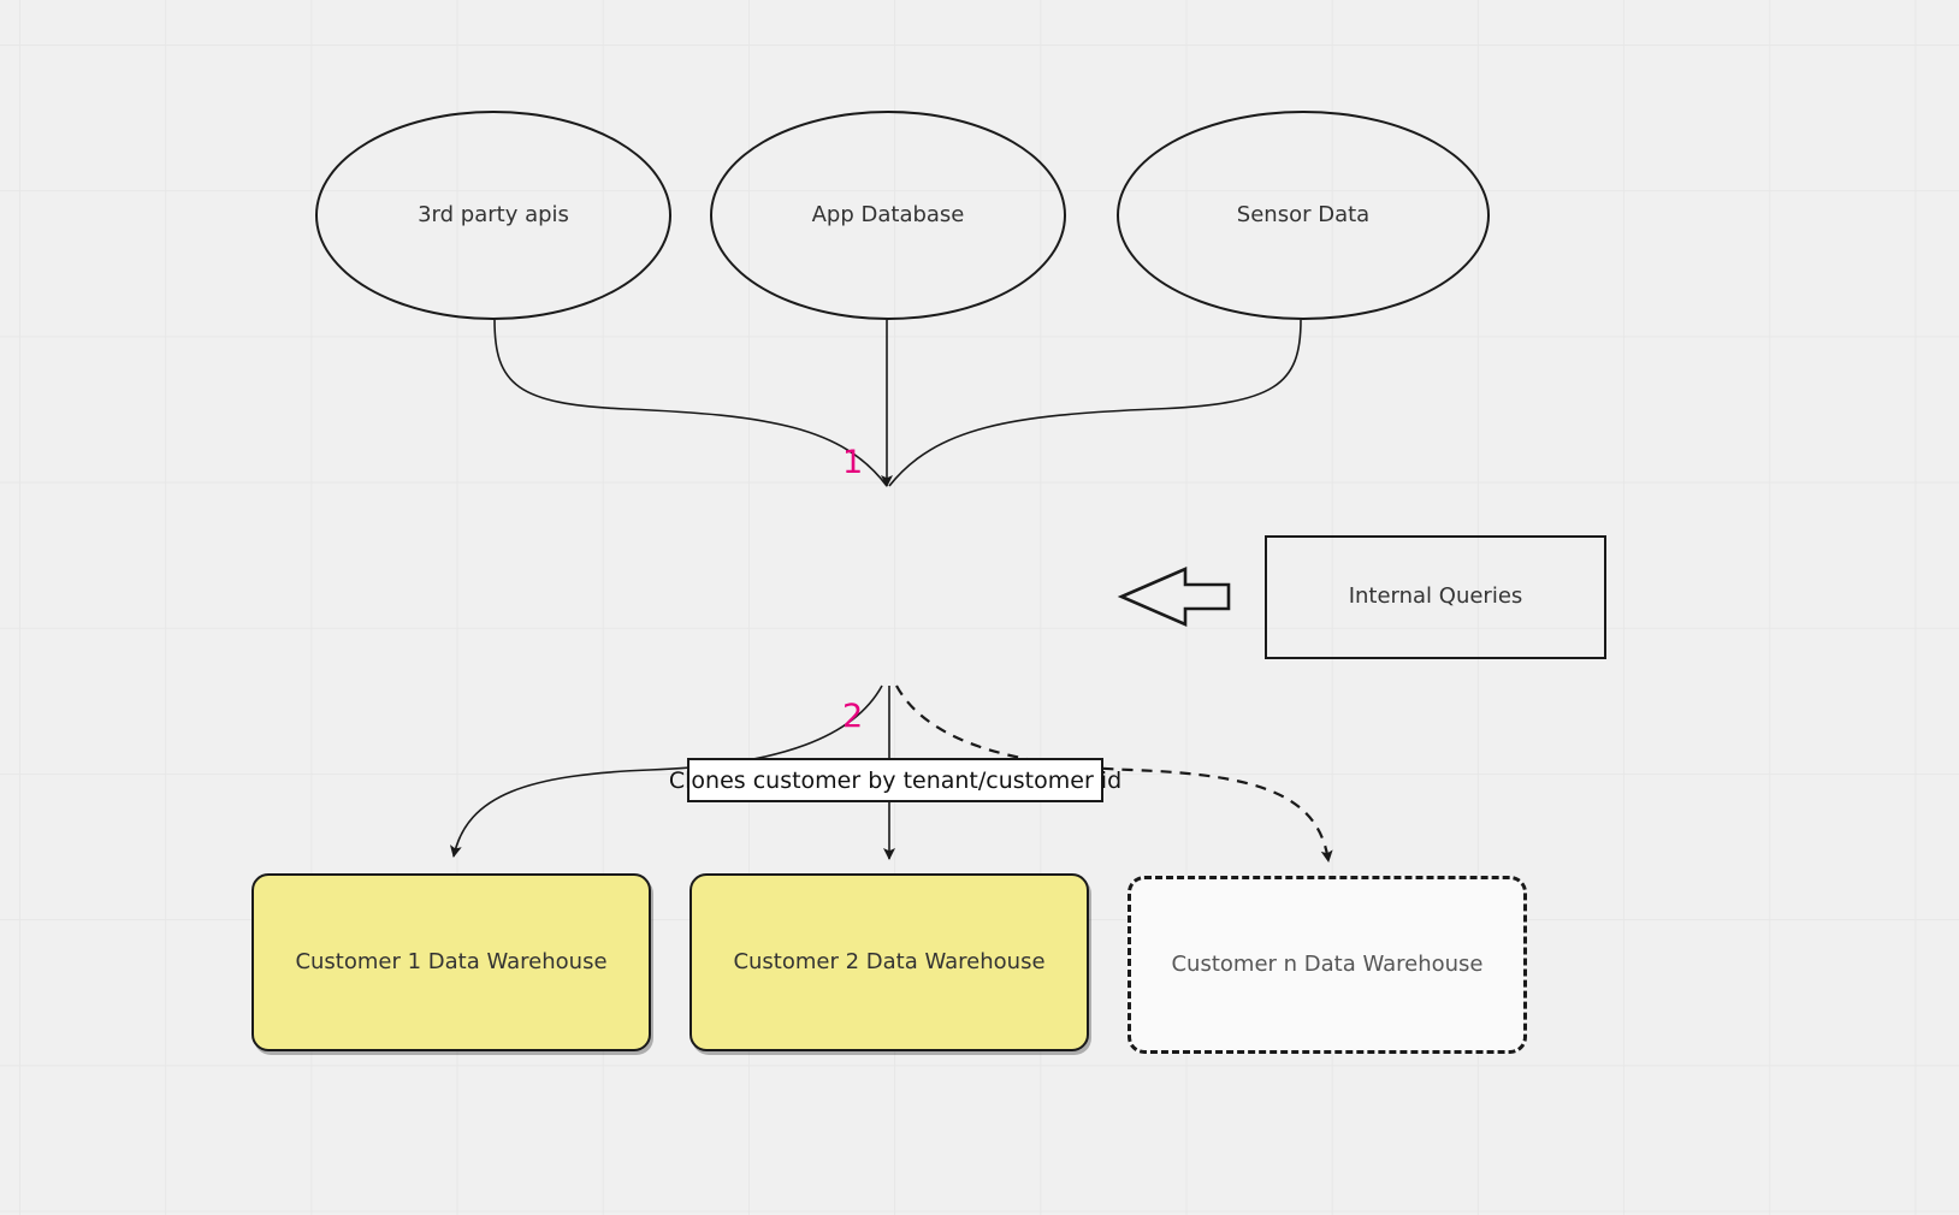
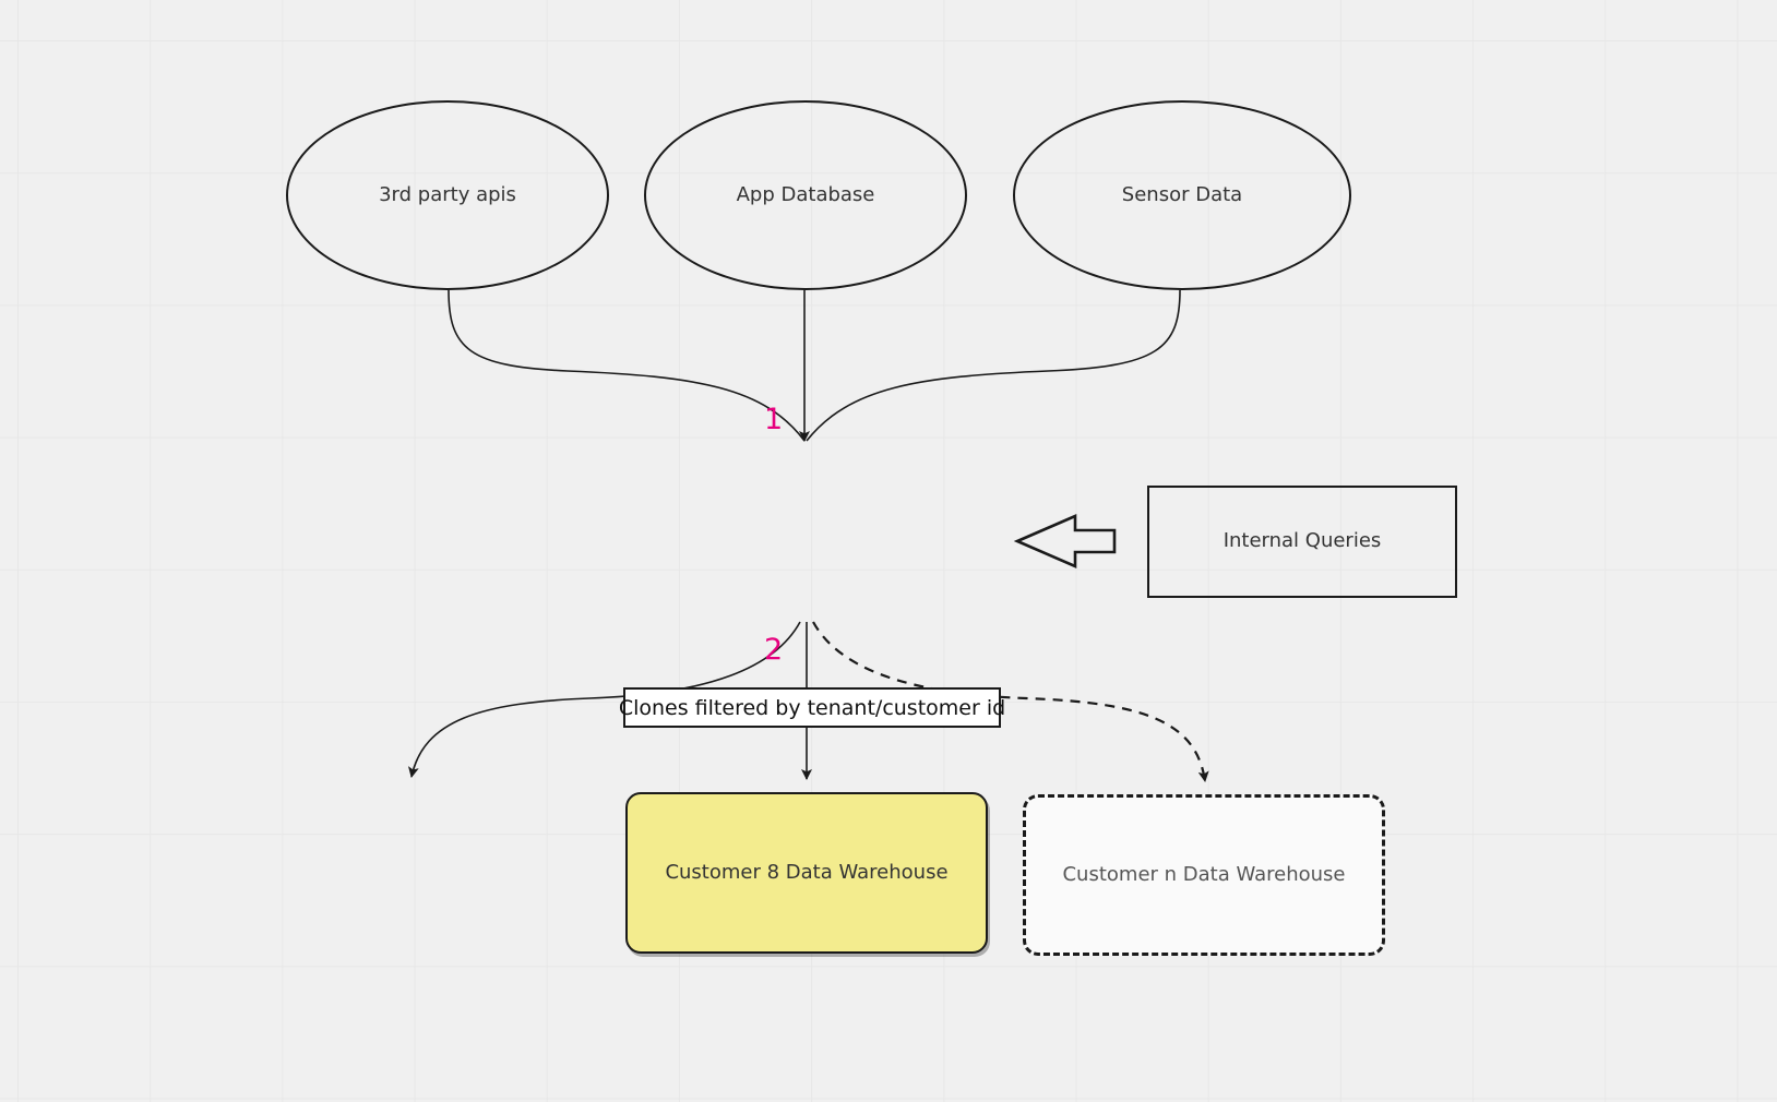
  3rd party apis
  App Database
  Sensor Data
  1
  Internal Queries
  2
- Clones customer by tenant/customer id
+ Clones filtered by tenant/customer id
- Customer 1 Data Warehouse
- Customer 2 Data Warehouse
+ Customer 8 Data Warehouse
  Customer n Data Warehouse
